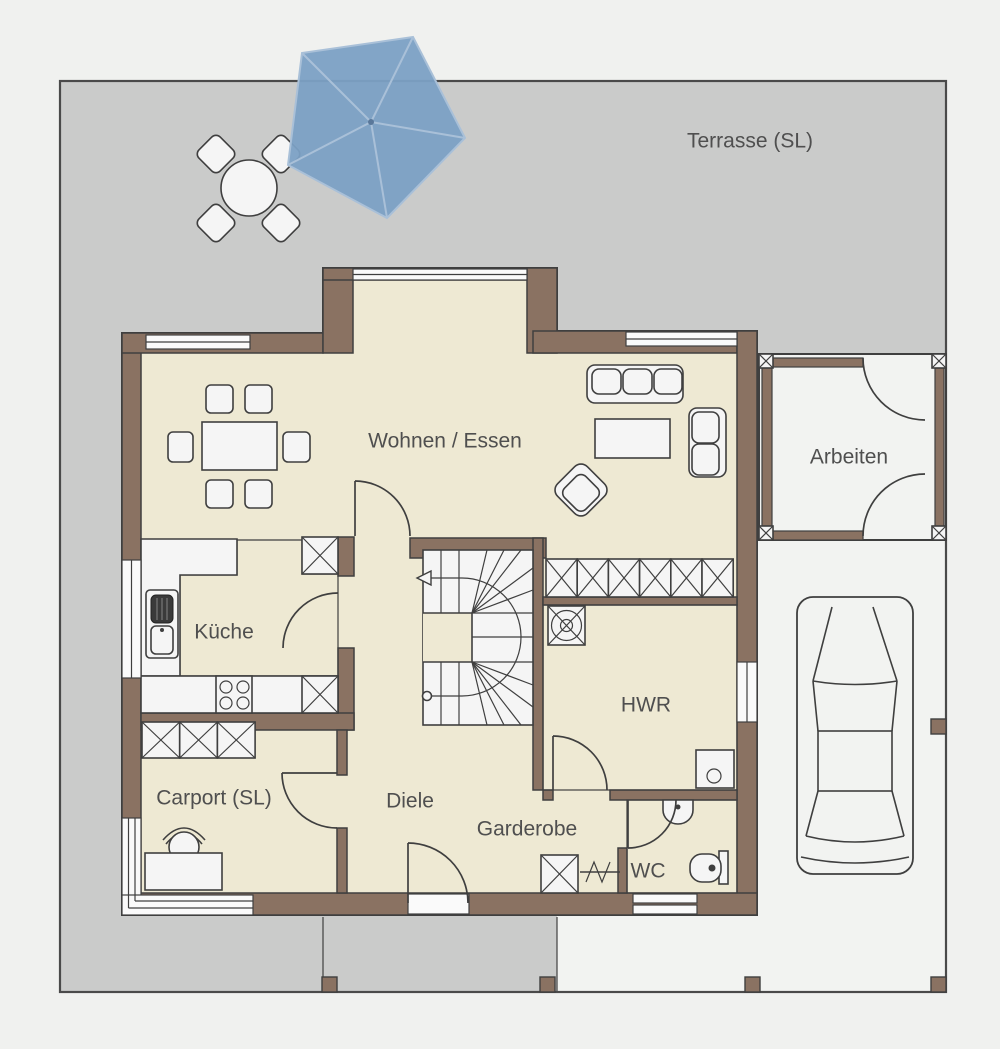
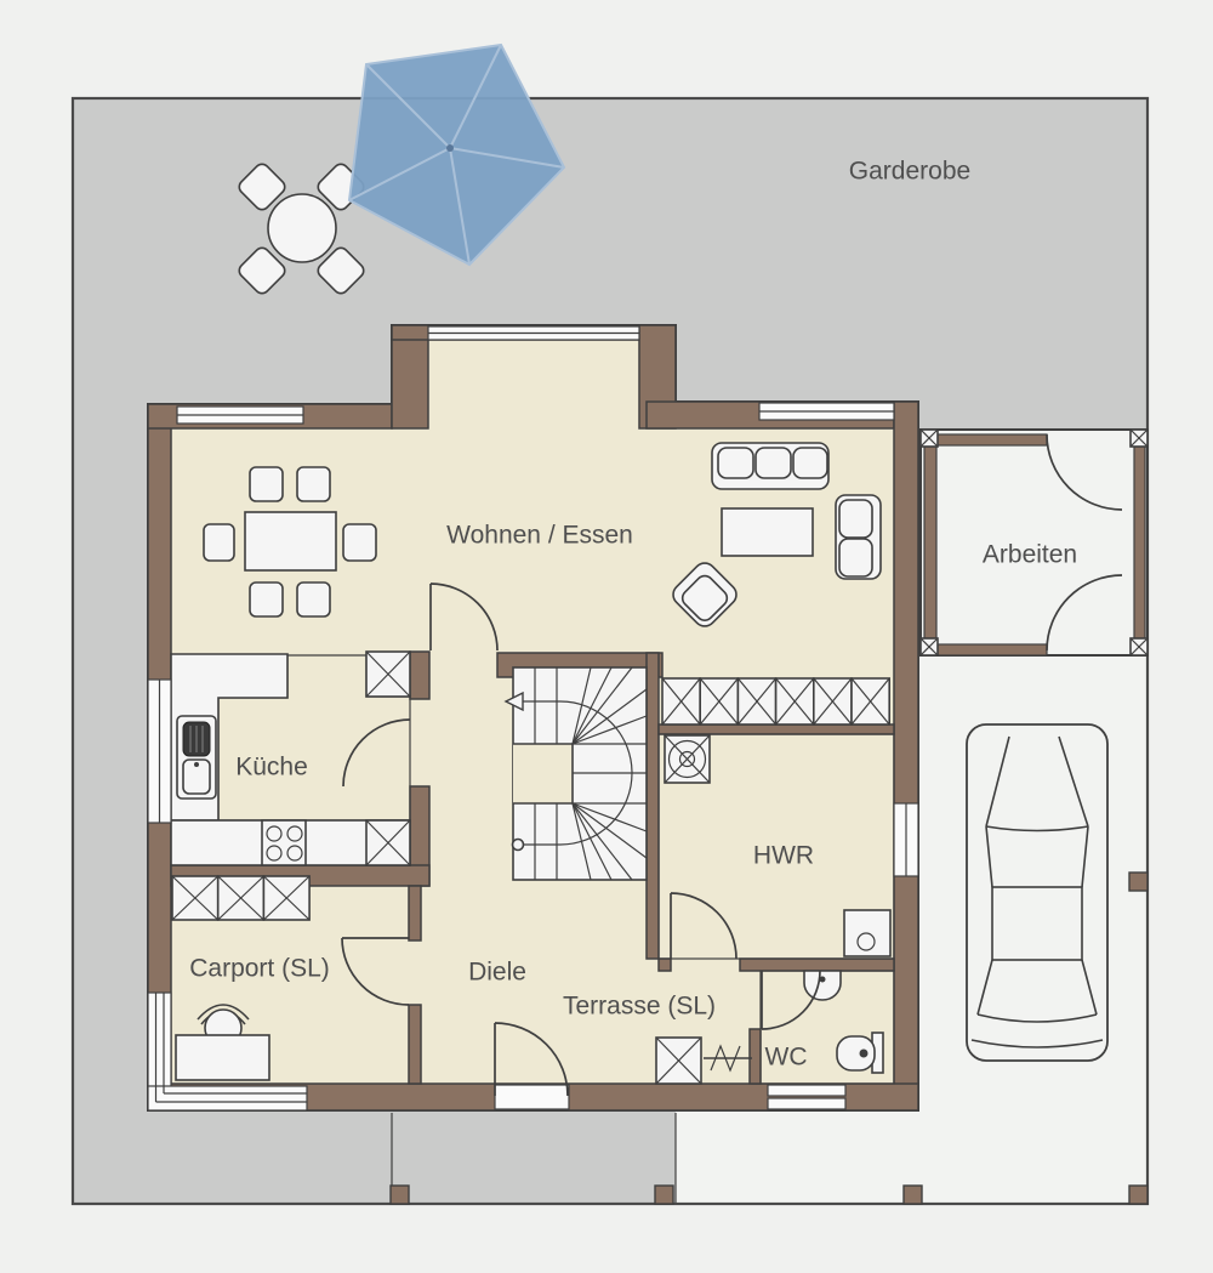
- Terrasse (SL)
+ Garderobe
  Wohnen / Essen
  Arbeiten
  Küche
  HWR
  Carport (SL)
  Diele
- Garderobe
+ Terrasse (SL)
  WC
